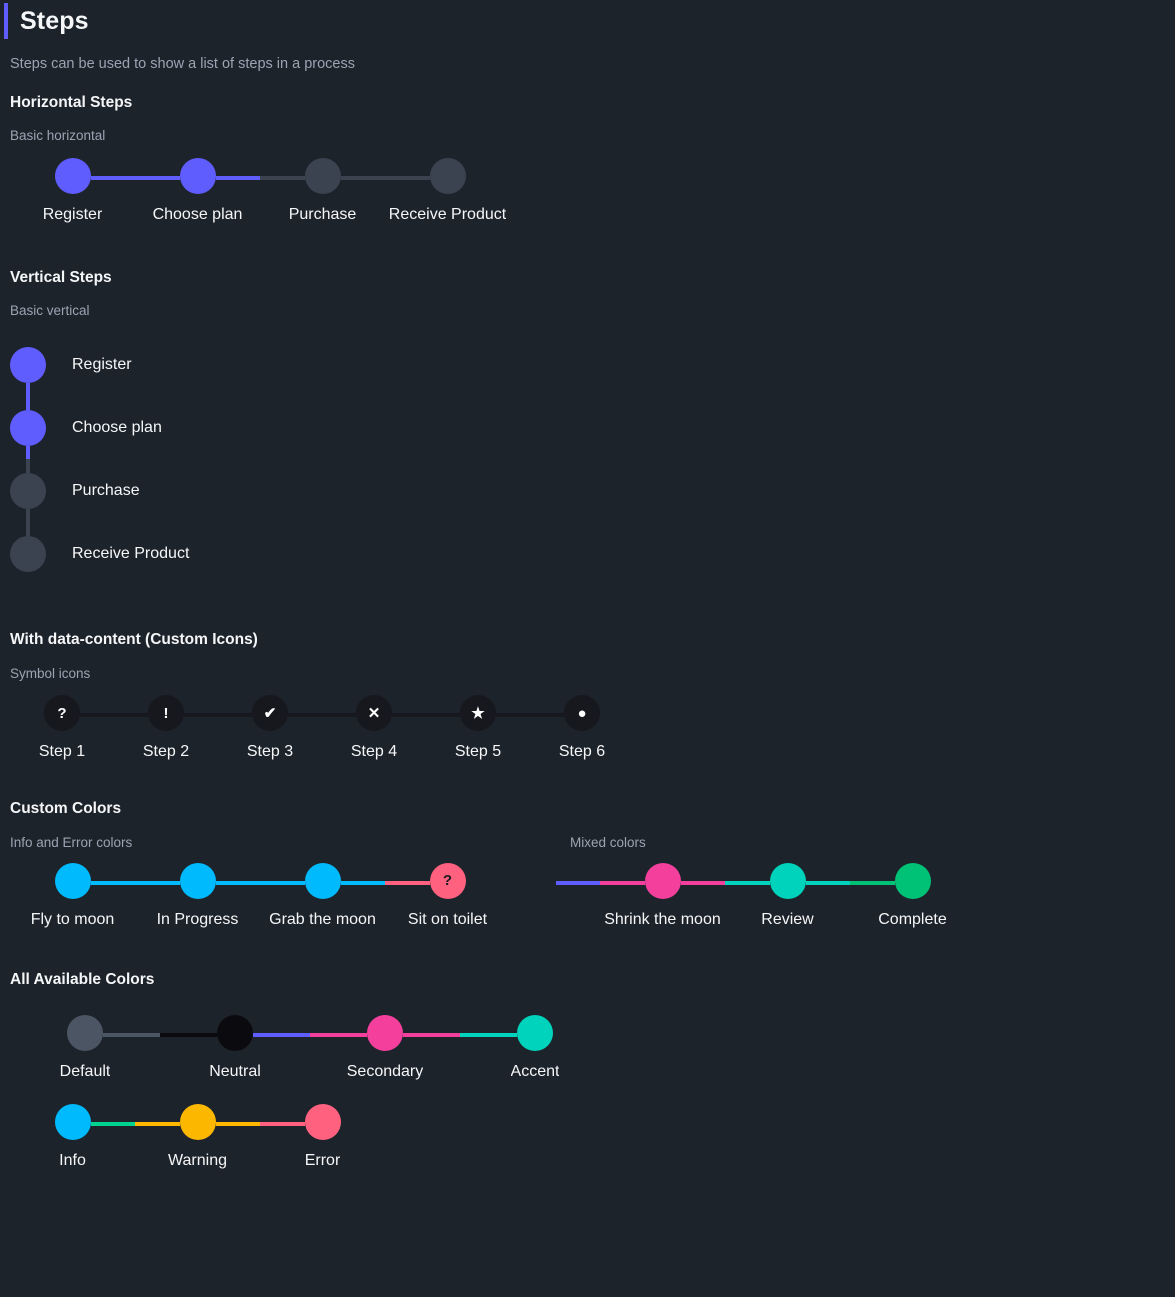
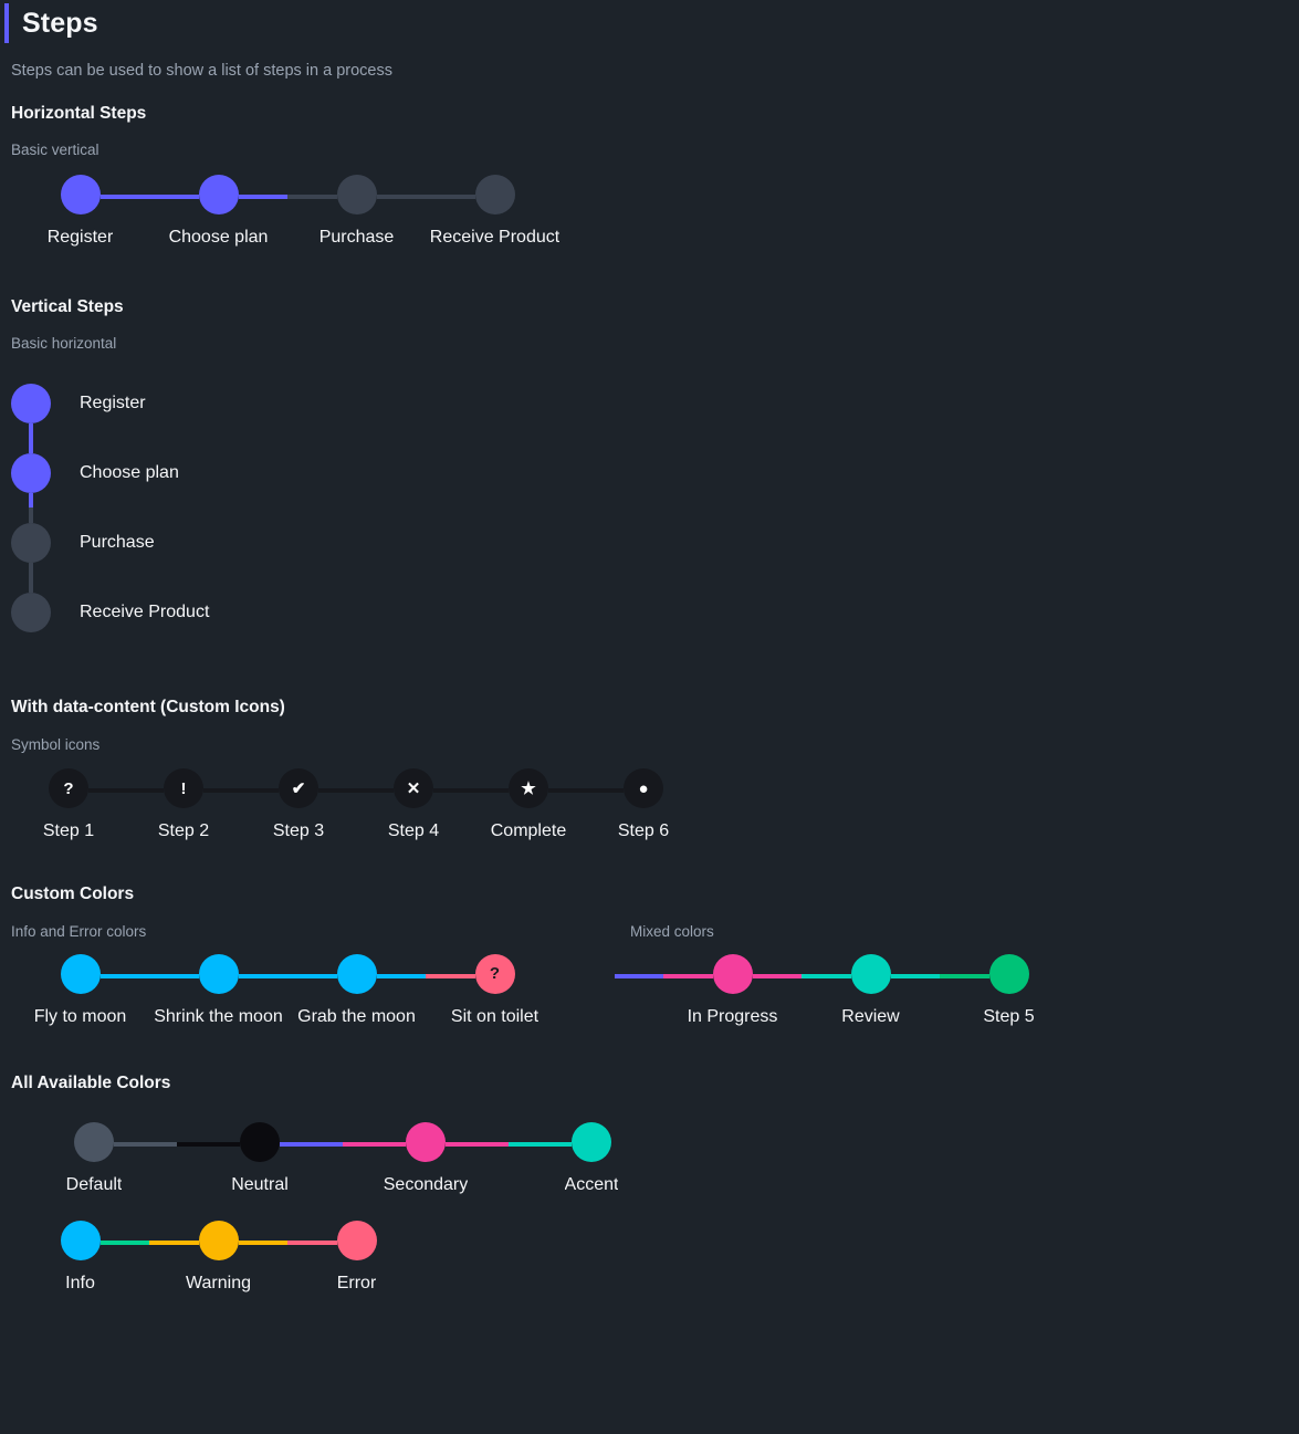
  Steps
  Steps can be used to show a list of steps in a process
  Horizontal Steps
- Basic horizontal
+ Basic vertical
  Register
  Choose plan
  Purchase
  Receive Product
  Vertical Steps
- Basic vertical
+ Basic horizontal
  Register
  Choose plan
  Purchase
  Receive Product
  With data-content (Custom Icons)
  Symbol icons
  ?
  Step 1
  !
  Step 2
  ✔
  Step 3
  ✕
  Step 4
  ★
- Step 5
+ Complete
  ●
  Step 6
  Custom Colors
  Info and Error colors
  Fly to moon
- In Progress
+ Shrink the moon
  Grab the moon
  ?
  Sit on toilet
  Mixed colors
- Shrink the moon
+ In Progress
  Review
- Complete
+ Step 5
  All Available Colors
  Default
  Neutral
  Secondary
  Accent
  Info
  Warning
  Error
